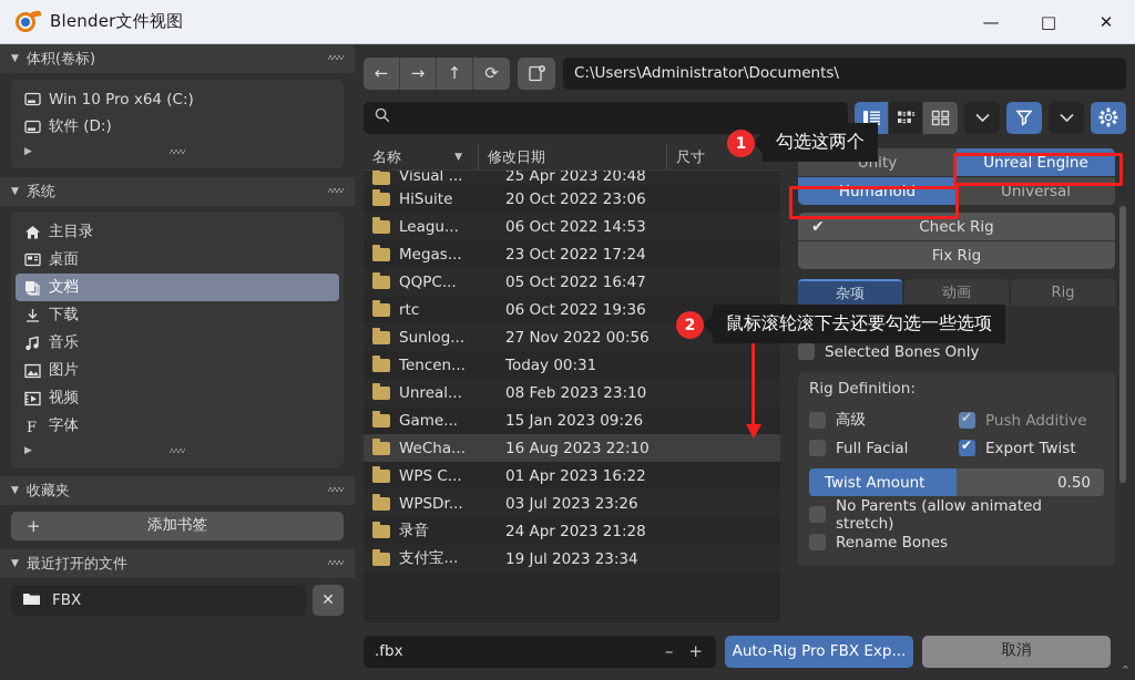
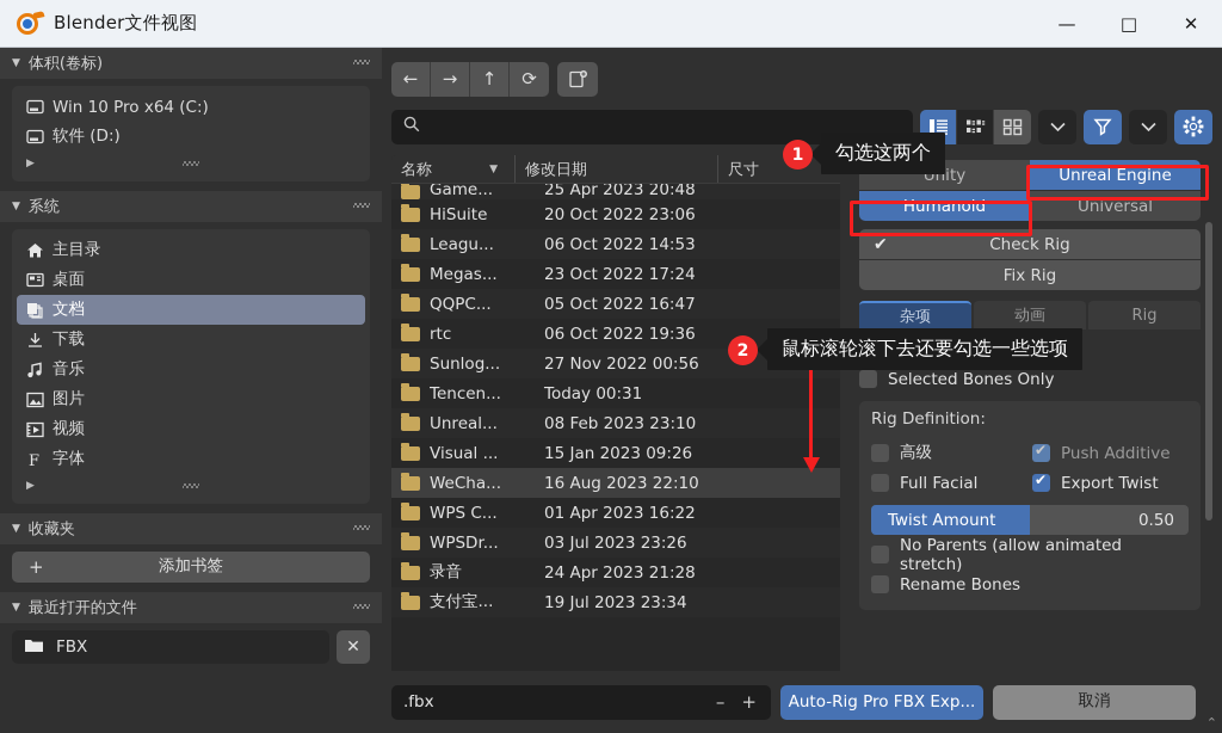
  Blender文件视图
  —
  □
  ✕
  ▼
  体积(卷标)
  Win 10 Pro x64 (C:)
  软件 (D:)
  ▶
  ▼
  系统
  主目录
  桌面
  文档
  下载
  音乐
  图片
  视频
  F
  字体
  ▶
  ▼
  收藏夹
  +
  添加书签
  ▼
  最近打开的文件
  FBX
  ✕
  ←
  →
  ↑
  ⟳
- C:\Users\Administrator\Documents\
  名称
  ▼
  修改日期
  尺寸
- Visual ...
+ Game...
  25 Apr 2023 20:48
  HiSuite
  20 Oct 2022 23:06
  Leagu...
  06 Oct 2022 14:53
  Megas...
  23 Oct 2022 17:24
  QQPC...
  05 Oct 2022 16:47
  rtc
  06 Oct 2022 19:36
  Sunlog...
  27 Nov 2022 00:56
  Tencen...
  Today 00:31
  Unreal...
  08 Feb 2023 23:10
- Game...
+ Visual ...
  15 Jan 2023 09:26
  WeCha...
  16 Aug 2023 22:10
  WPS C...
  01 Apr 2023 16:22
  WPSDr...
  03 Jul 2023 23:26
  录音
  24 Apr 2023 21:28
  支付宝...
  19 Jul 2023 23:34
  Unity
  Unreal Engine
  Humanoid
  Universal
  ✔
  Check Rig
  Fix Rig
  杂项
  动画
  Rig
  Selected Bones Only
  Rig Definition:
  高级
  Full Facial
  Push Additive
  Export Twist
  Twist Amount
  0.50
  No Parents (allow animated stretch)
  Rename Bones
  .fbx
  –
  +
  Auto-Rig Pro FBX Exp...
  取消
  ⌃
  1
  勾选这两个
  2
  鼠标滚轮滚下去还要勾选一些选项
